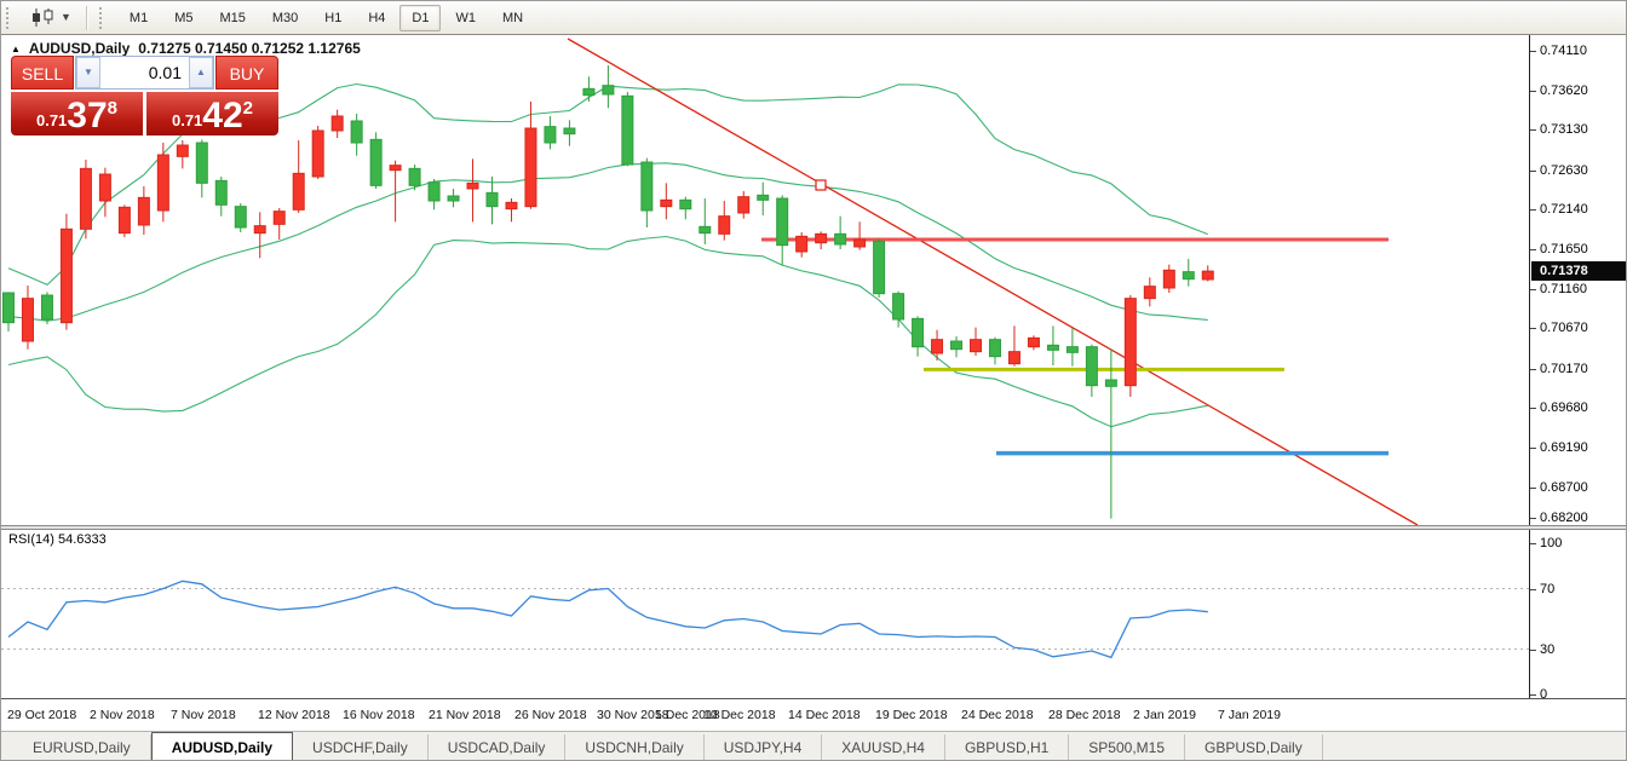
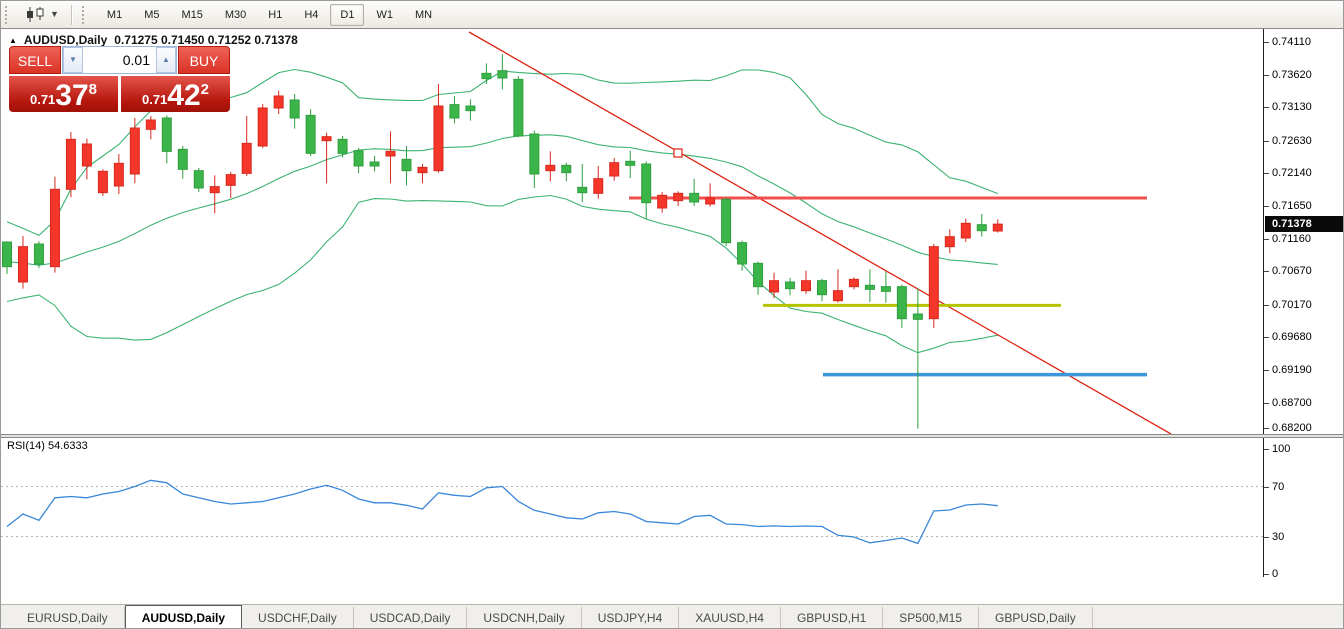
  ▼
  M1
  M5
  M15
  M30
  H1
  H4
  D1
  W1
  MN
  0.74110
  0.73620
  0.73130
  0.72630
  0.72140
  0.71650
  0.71160
  0.70670
  0.70170
  0.69680
  0.69190
  0.68700
  0.68200
  0.71378
  ▲
  AUDUSD,Daily
- 0.71275 0.71450 0.71252 1.12765
+ 0.71275 0.71450 0.71252 0.71378
  SELL
  ▼
  0.01
  ▲
  BUY
  0.71
  37
  8
  0.71
  42
  2
  100
  70
  30
  0
  RSI(14) 54.6333
- 29 Oct 2018
- 2 Nov 2018
- 7 Nov 2018
- 12 Nov 2018
- 16 Nov 2018
- 21 Nov 2018
- 26 Nov 2018
- 30 Nov 2018
- 5 Dec 2018
- 10 Dec 2018
- 14 Dec 2018
- 19 Dec 2018
- 24 Dec 2018
- 28 Dec 2018
- 2 Jan 2019
- 7 Jan 2019
  EURUSD,Daily
  AUDUSD,Daily
  USDCHF,Daily
  USDCAD,Daily
  USDCNH,Daily
  USDJPY,H4
  XAUUSD,H4
  GBPUSD,H1
  SP500,M15
  GBPUSD,Daily
